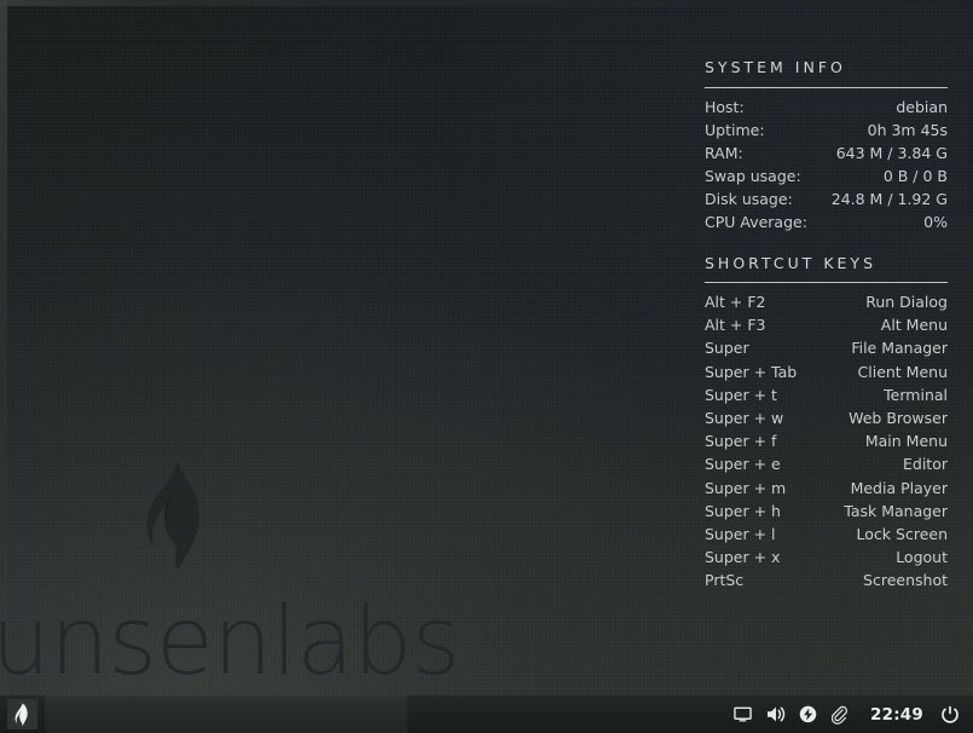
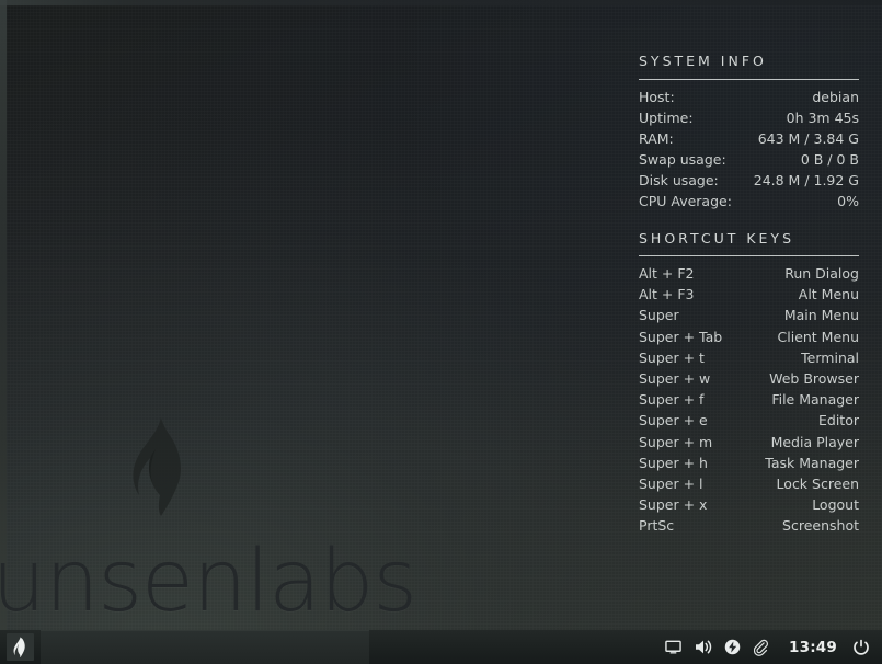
  unsenlabs
  SYSTEM INFO
  Host:
  debian
  Uptime:
  0h 3m 45s
  RAM:
  643 M / 3.84 G
  Swap usage:
  0 B / 0 B
  Disk usage:
  24.8 M / 1.92 G
  CPU Average:
  0%
  SHORTCUT KEYS
  Alt + F2
  Run Dialog
  Alt + F3
  Alt Menu
  Super
- File Manager
+ Main Menu
  Super + Tab
  Client Menu
  Super + t
  Terminal
  Super + w
  Web Browser
  Super + f
- Main Menu
+ File Manager
  Super + e
  Editor
  Super + m
  Media Player
  Super + h
  Task Manager
  Super + l
  Lock Screen
  Super + x
  Logout
  PrtSc
  Screenshot
- 22:49
+ 13:49
